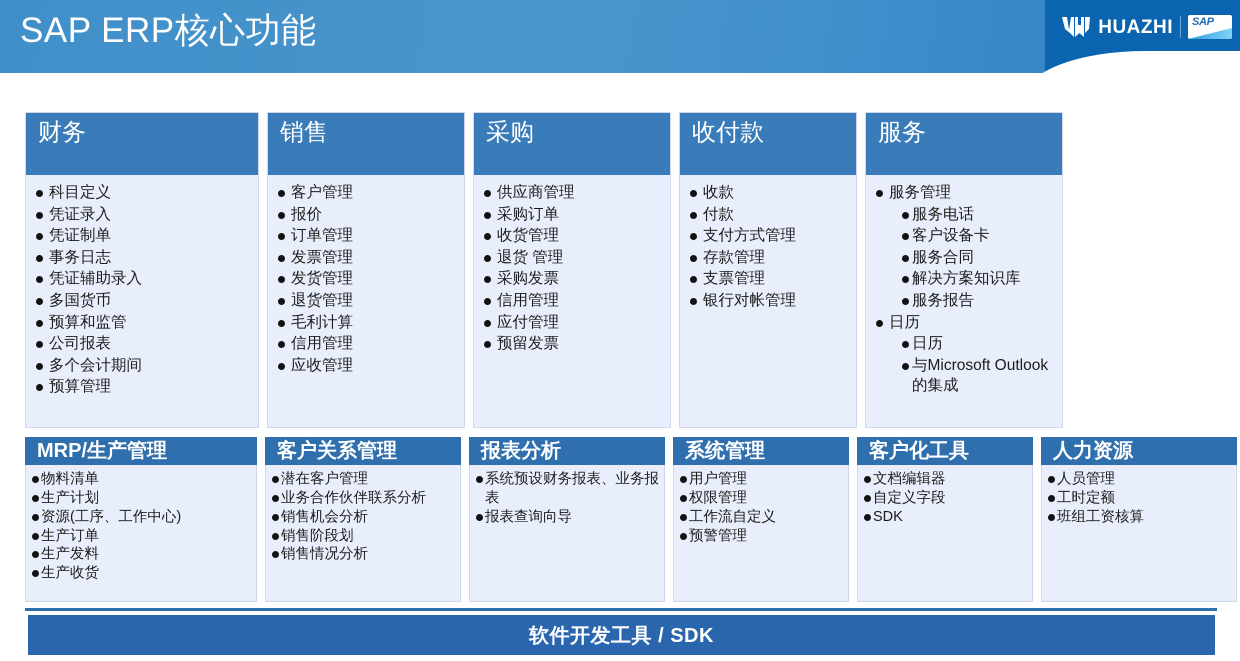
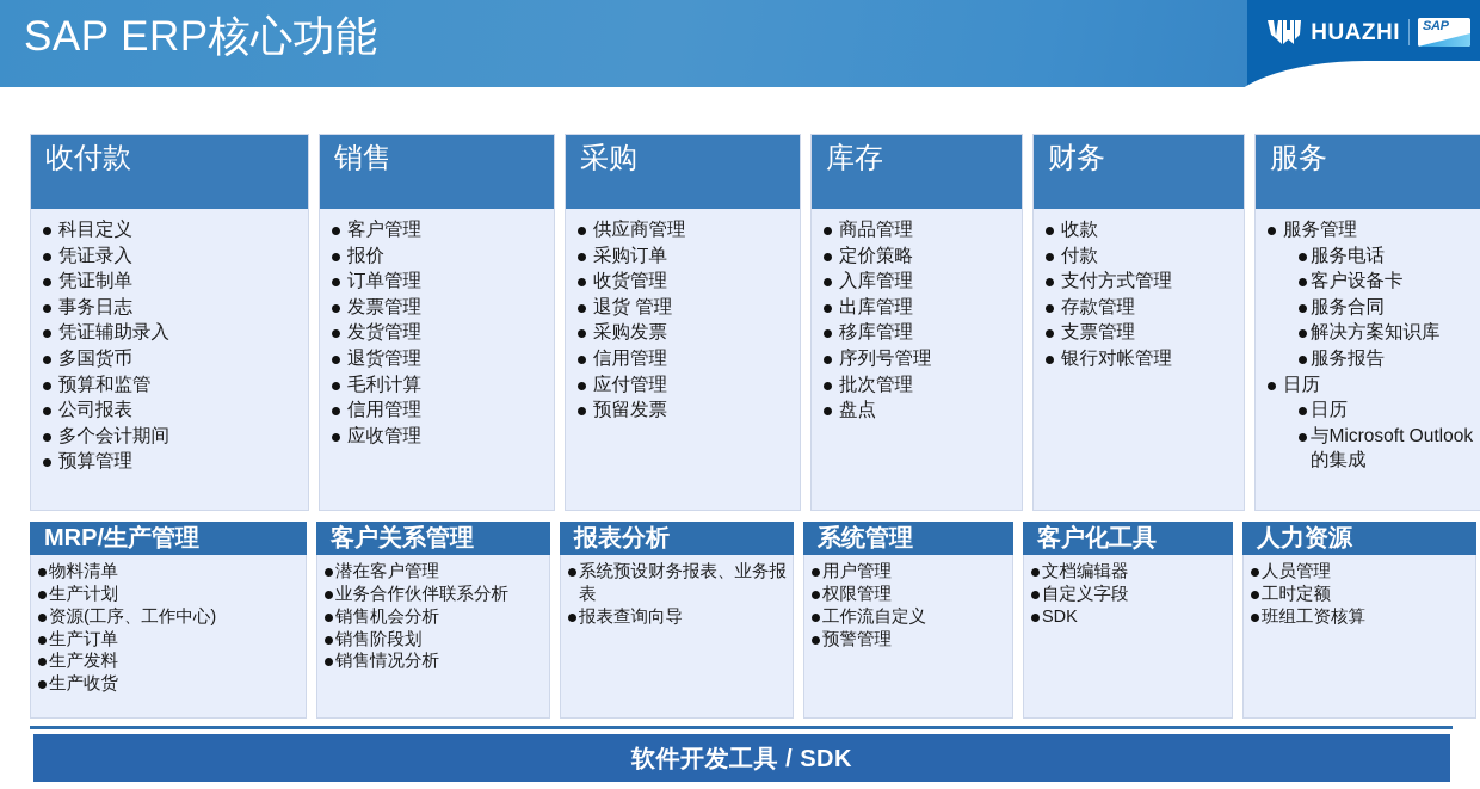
  SAP ERP核心功能
  HUAZHI
  SAP
- 财务
+ 收付款
  科目定义
  凭证录入
  凭证制单
  事务日志
  凭证辅助录入
  多国货币
  预算和监管
  公司报表
  多个会计期间
  预算管理
  销售
  客户管理
  报价
  订单管理
  发票管理
  发货管理
  退货管理
  毛利计算
  信用管理
  应收管理
  采购
  供应商管理
  采购订单
  收货管理
  退货 管理
  采购发票
  信用管理
  应付管理
  预留发票
+ 库存
+ 商品管理
+ 定价策略
+ 入库管理
+ 出库管理
+ 移库管理
+ 序列号管理
+ 批次管理
+ 盘点
- 收付款
+ 财务
  收款
  付款
  支付方式管理
  存款管理
  支票管理
  银行对帐管理
  服务
  服务管理
  服务电话
  客户设备卡
  服务合同
  解决方案知识库
  服务报告
  日历
  日历
  与Microsoft Outlook 的集成
  MRP/生产管理
  物料清单
  生产计划
  资源(工序、工作中心)
  生产订单
  生产发料
  生产收货
  客户关系管理
  潜在客户管理
  业务合作伙伴联系分析
  销售机会分析
  销售阶段划
  销售情况分析
  报表分析
  系统预设财务报表、业务报表
  报表查询向导
  系统管理
  用户管理
  权限管理
  工作流自定义
  预警管理
  客户化工具
  文档编辑器
  自定义字段
  SDK
  人力资源
  人员管理
  工时定额
  班组工资核算
  软件开发工具 / SDK
